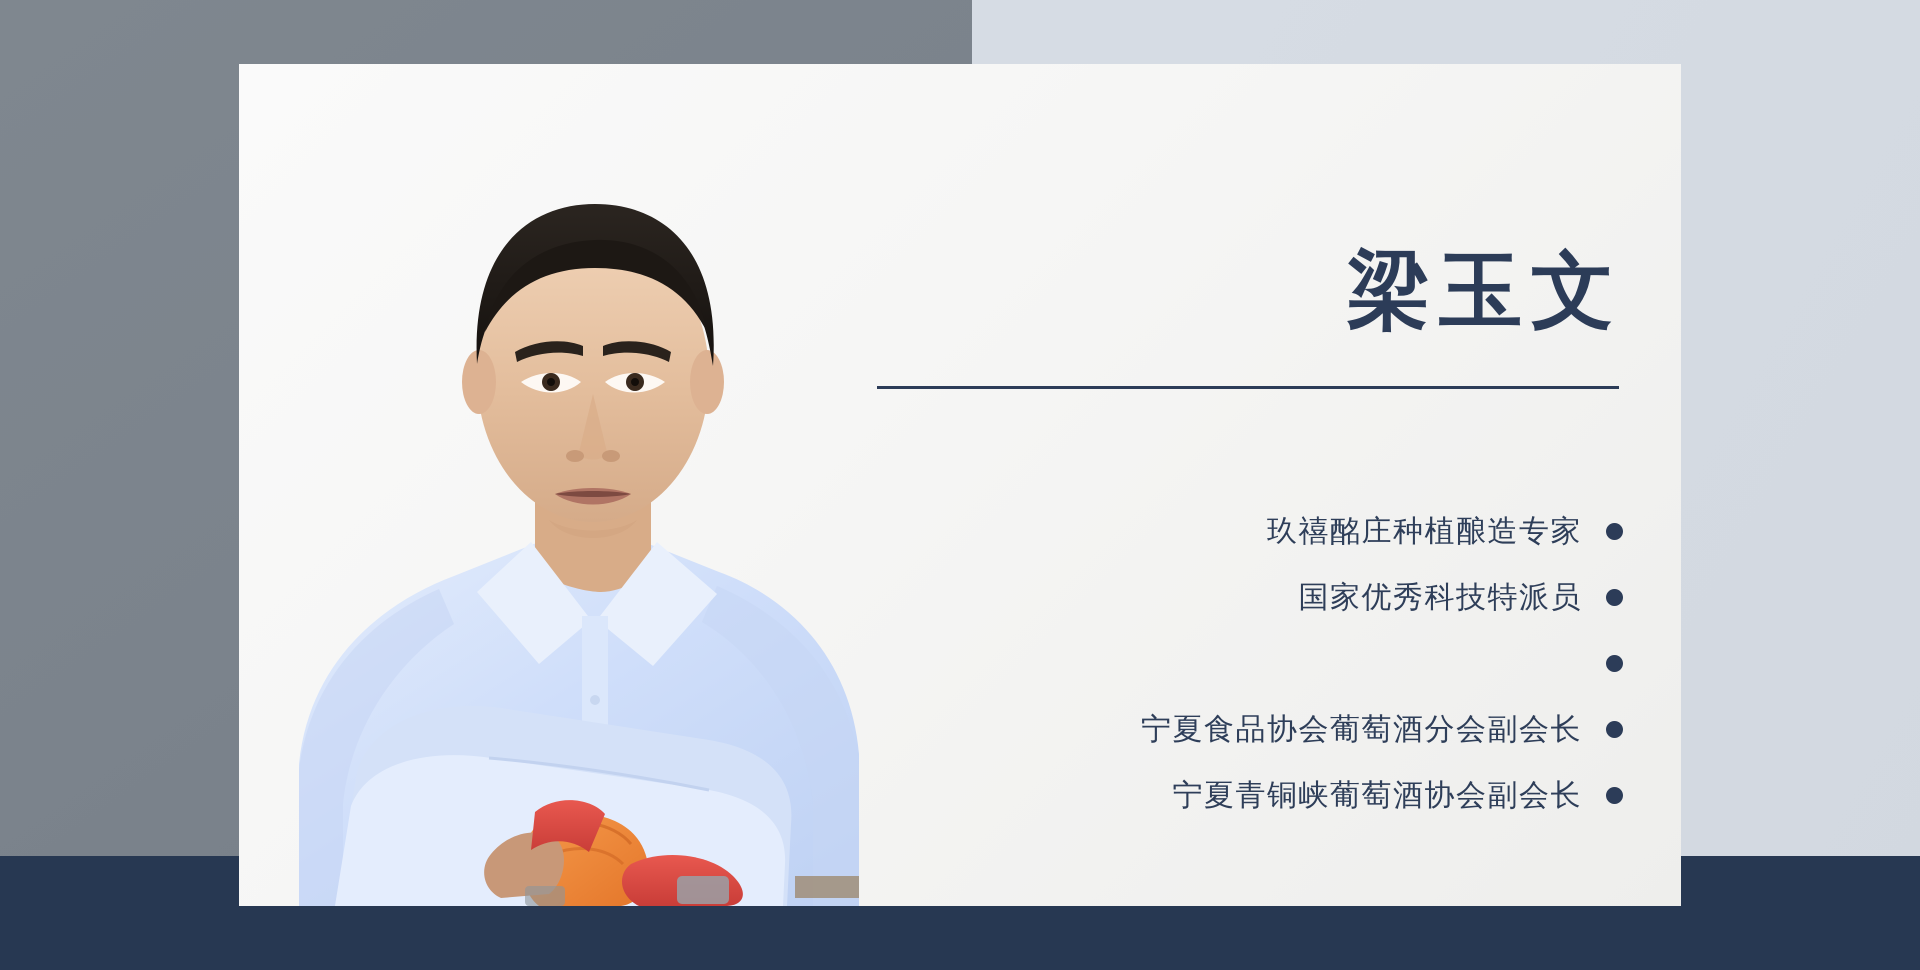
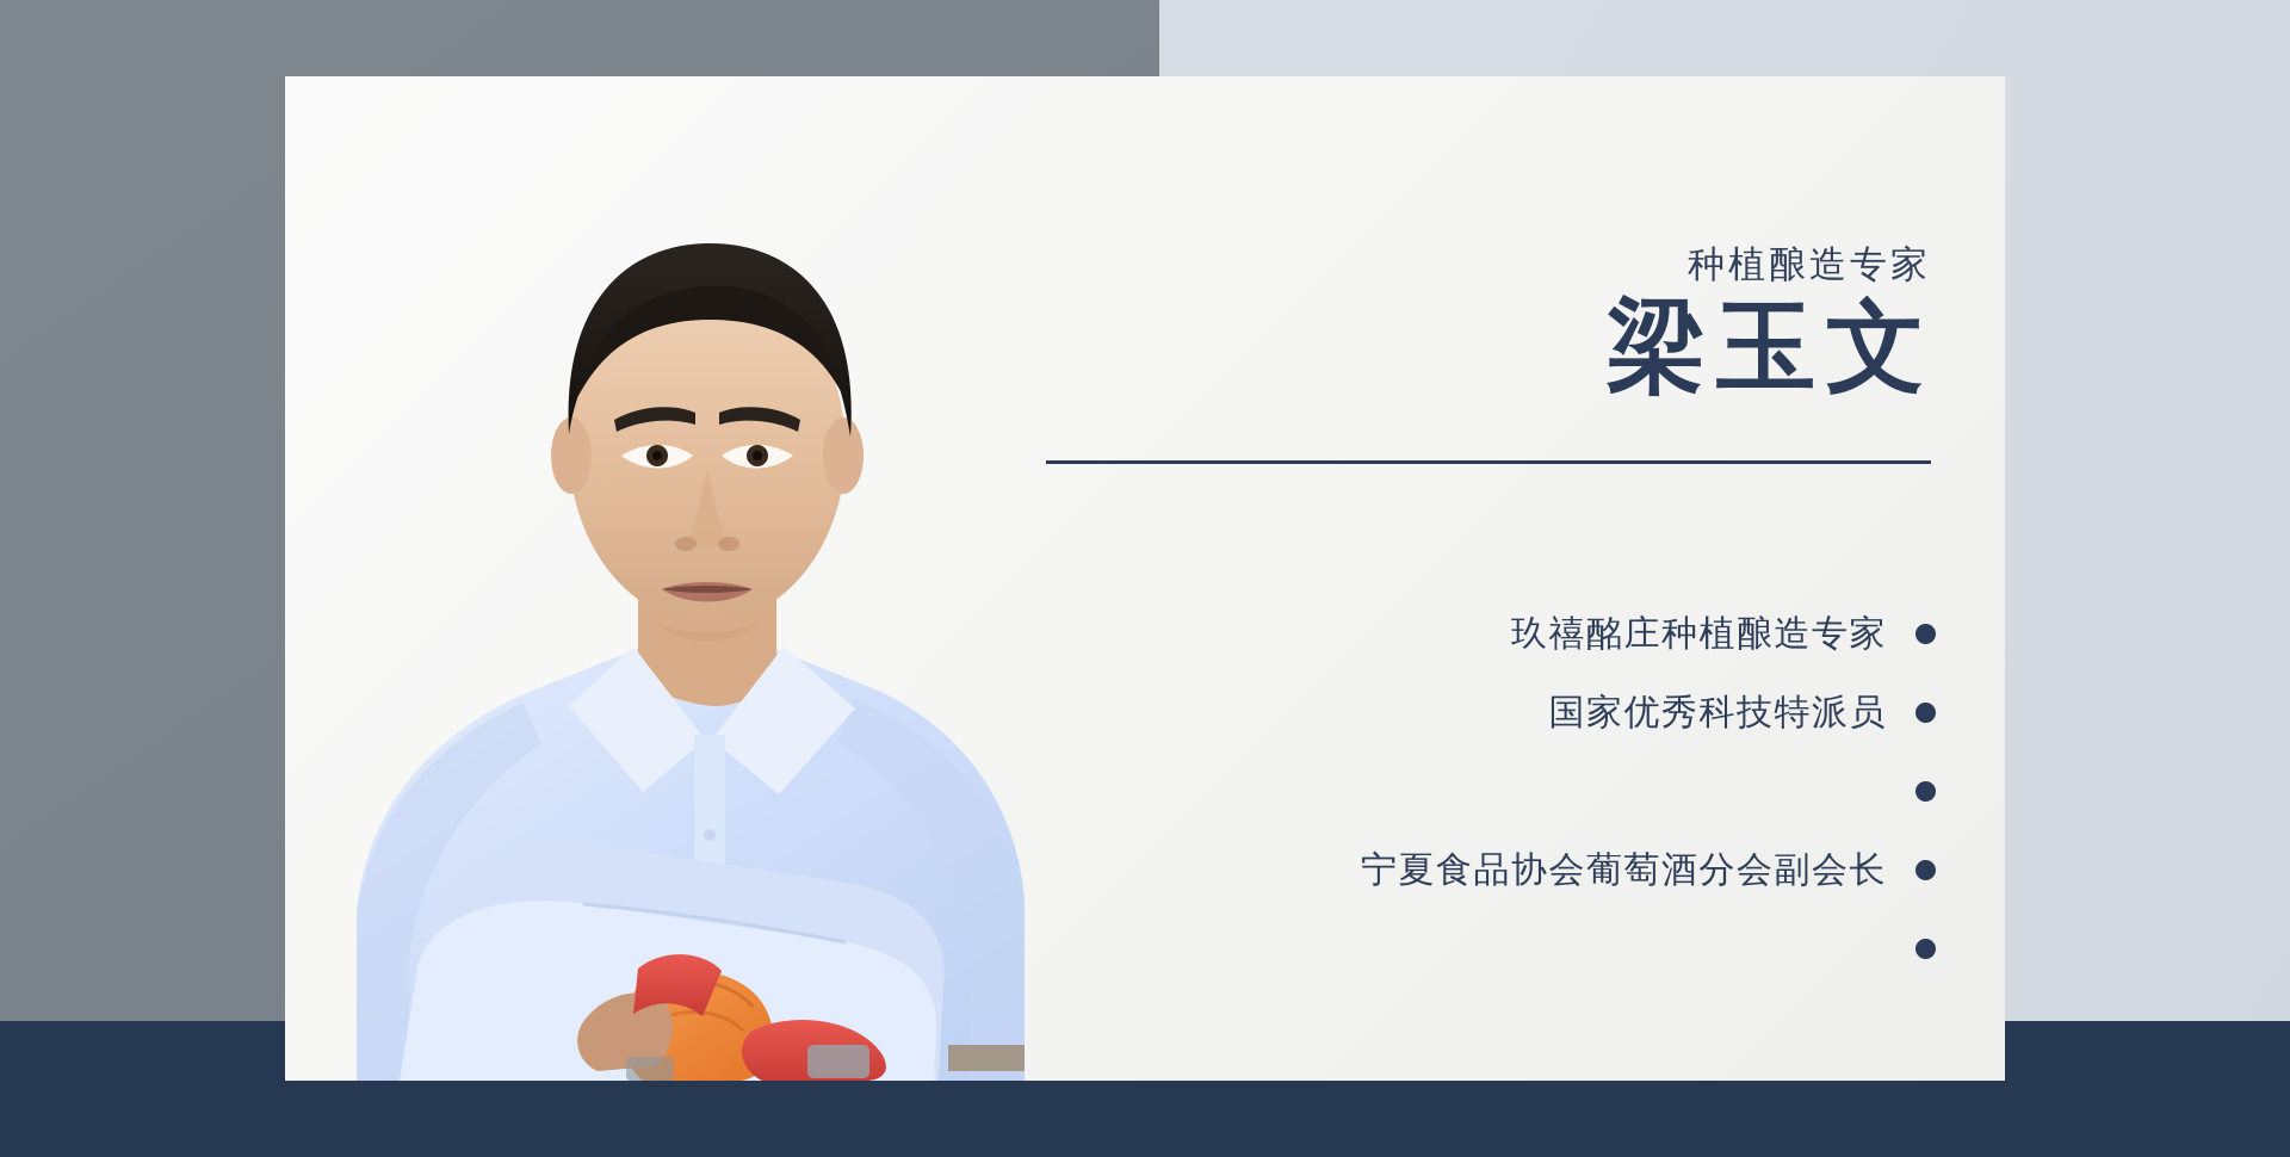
+ 种植酿造专家
  梁玉文
  玖禧酩庄种植酿造专家
  国家优秀科技特派员
  宁夏食品协会葡萄酒分会副会长
- 宁夏青铜峡葡萄酒协会副会长
